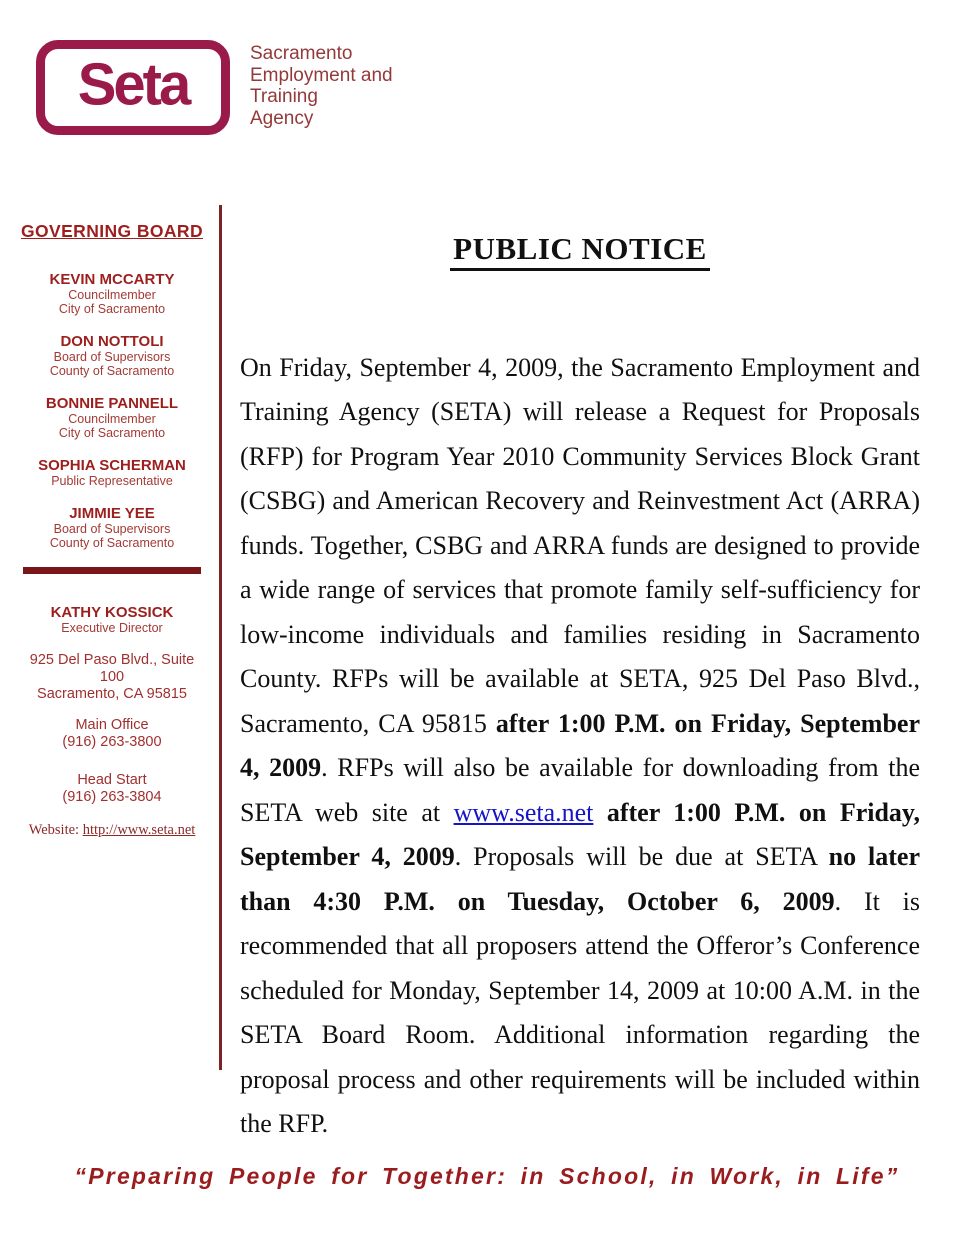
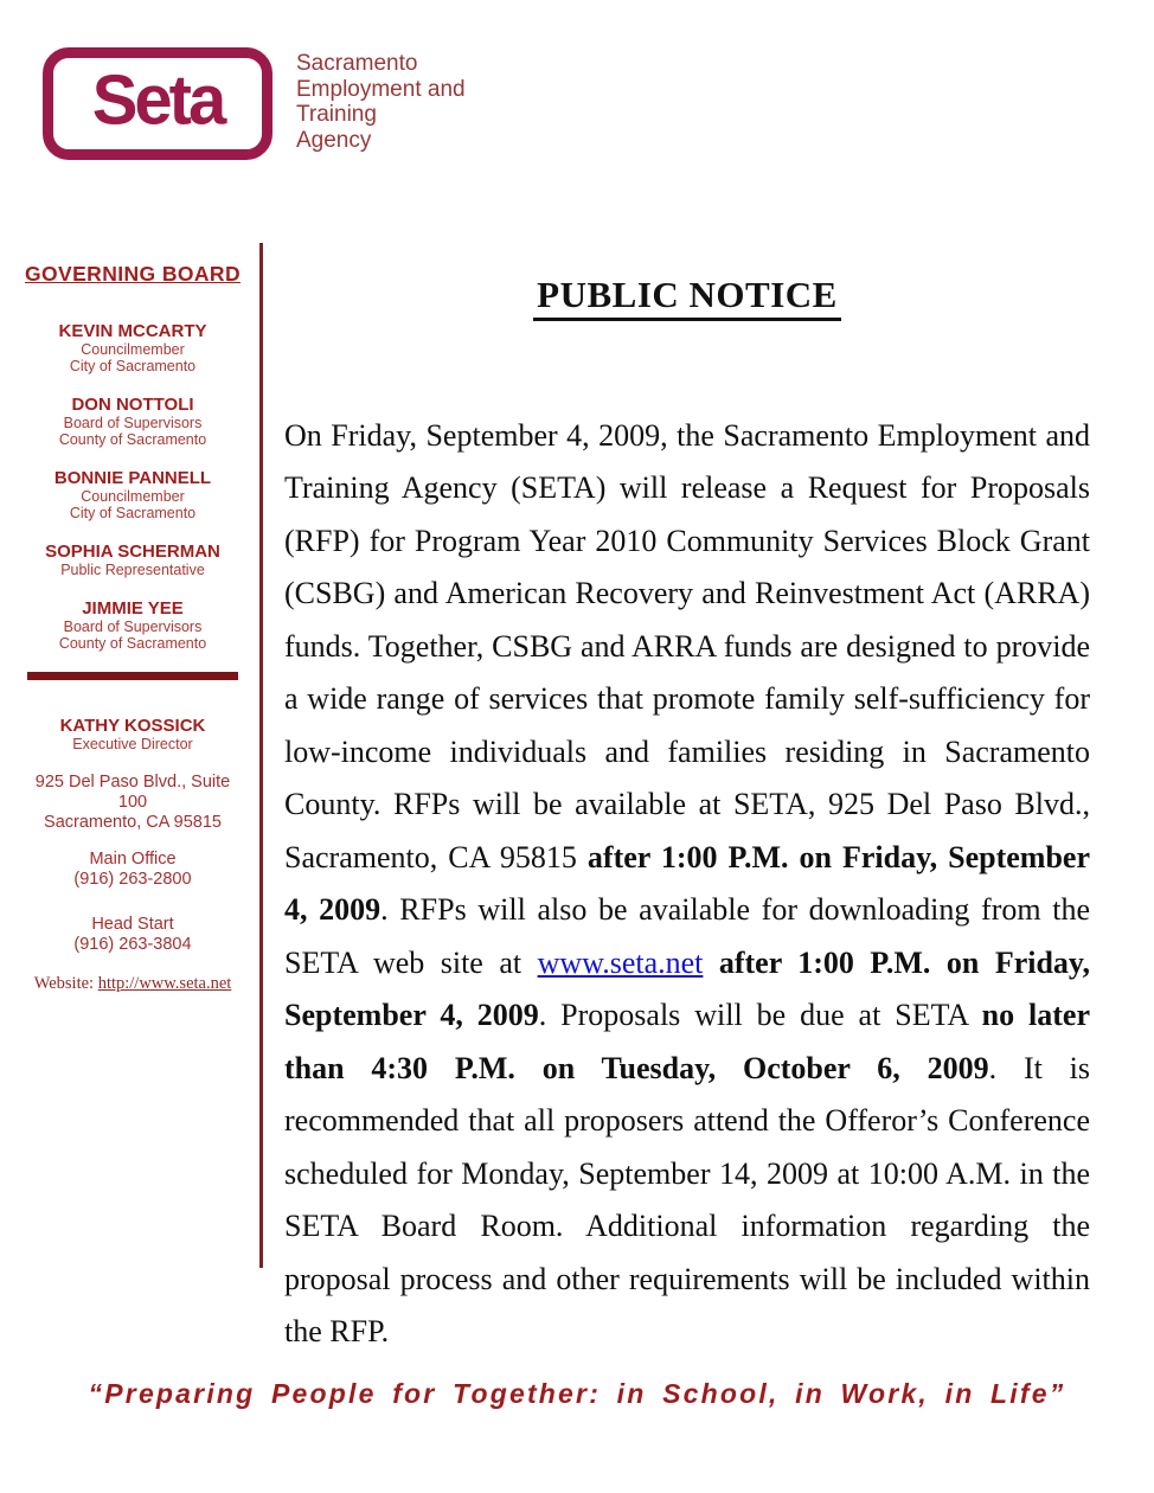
  Seta
  Sacramento
  Employment and
  Training
  Agency
  GOVERNING BOARD
  KEVIN MCCARTY
  Councilmember
  City of Sacramento
  DON NOTTOLI
  Board of Supervisors
  County of Sacramento
  BONNIE PANNELL
  Councilmember
  City of Sacramento
  SOPHIA SCHERMAN
  Public Representative
  JIMMIE YEE
  Board of Supervisors
  County of Sacramento
  KATHY KOSSICK
  Executive Director
  925 Del Paso Blvd., Suite 100
  Sacramento, CA 95815
  Main Office
- (916) 263-3800
+ (916) 263-2800
  Head Start
  (916) 263-3804
  Website: http://www.seta.net
  PUBLIC NOTICE
  On Friday, September 4, 2009, the Sacramento Employment and Training Agency (SETA) will release a Request for Proposals (RFP) for Program Year 2010 Community Services Block Grant (CSBG) and American Recovery and Reinvestment Act (ARRA) funds. Together, CSBG and ARRA funds are designed to provide a wide range of services that promote family self-sufficiency for low-income individuals and families residing in Sacramento County. RFPs will be available at SETA, 925 Del Paso Blvd., Sacramento, CA 95815 after 1:00 P.M. on Friday, September 4, 2009. RFPs will also be available for downloading from the SETA web site at www.seta.net after 1:00 P.M. on Friday, September 4, 2009. Proposals will be due at SETA no later than 4:30 P.M. on Tuesday, October 6, 2009. It is recommended that all proposers attend the Offeror’s Conference scheduled for Monday, September 14, 2009 at 10:00 A.M. in the SETA Board Room. Additional information regarding the proposal process and other requirements will be included within the RFP.
  “Preparing People for Together: in School, in Work, in Life”
